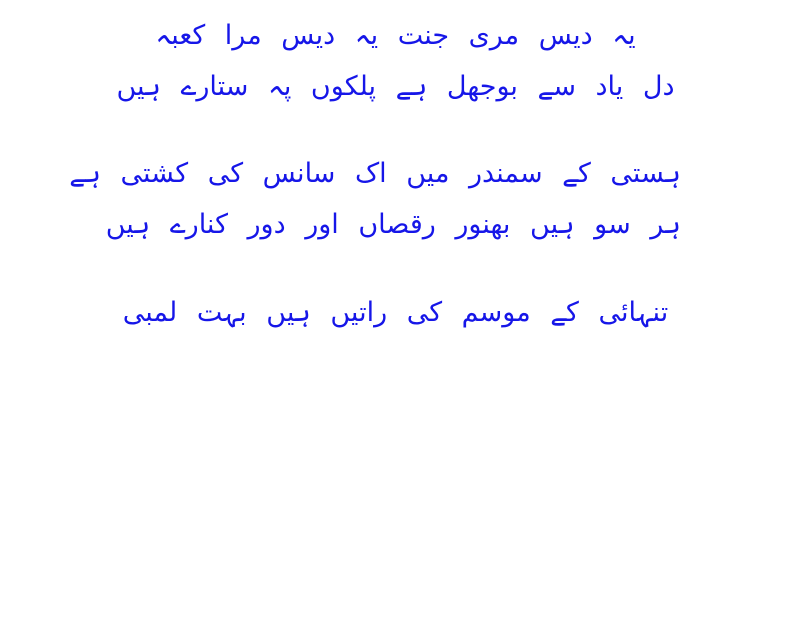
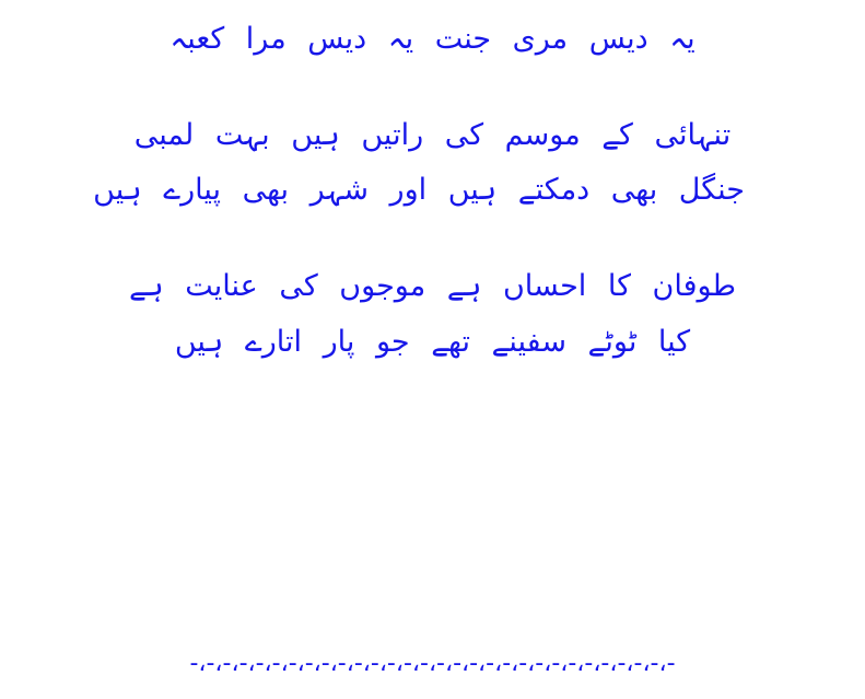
  یہ دیس مری جنت یہ دیس مرا کعبہ
- دل یاد سے بوجھل ہے پلکوں پہ ستارے ہیں
- ہستی کے سمندر میں اک سانس کی کشتی ہے
- ہر سو ہیں بھنور رقصاں اور دور کنارے ہیں
  تنہائی کے موسم کی راتیں ہیں بہت لمبی
+ جنگل بھی دمکتے ہیں اور شہر بھی پیارے ہیں
+ طوفان کا احساں ہے موجوں کی عنایت ہے
+ کیا ٹوٹے سفینے تھے جو پار اتارے ہیں
+ -،-،-،-،-،-،-،-،-،-،-،-،-،-،-،-،-،-،-،-،-،-،-،-،-،-،-،-،-،-
